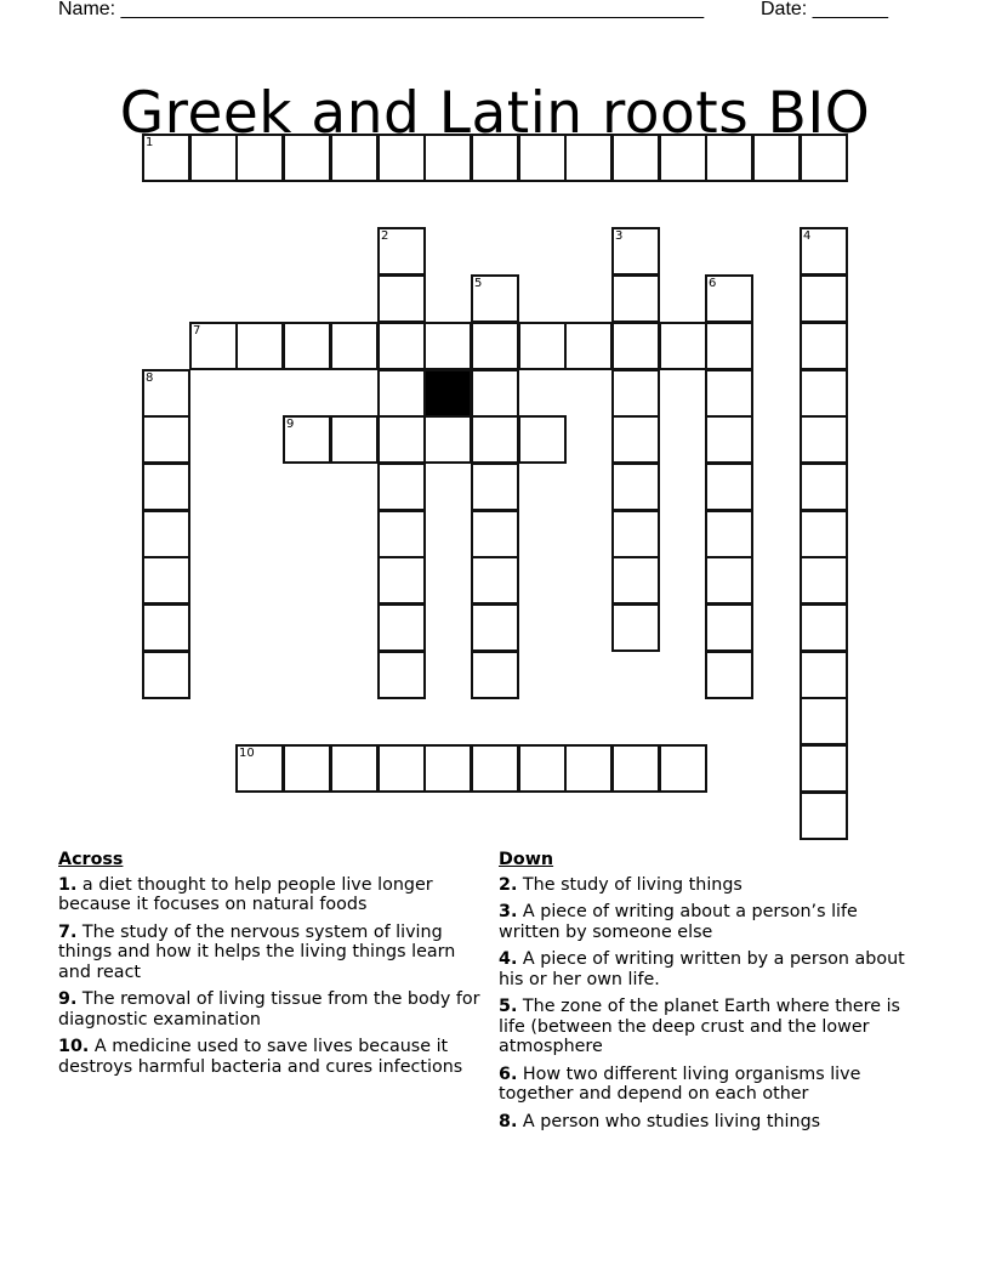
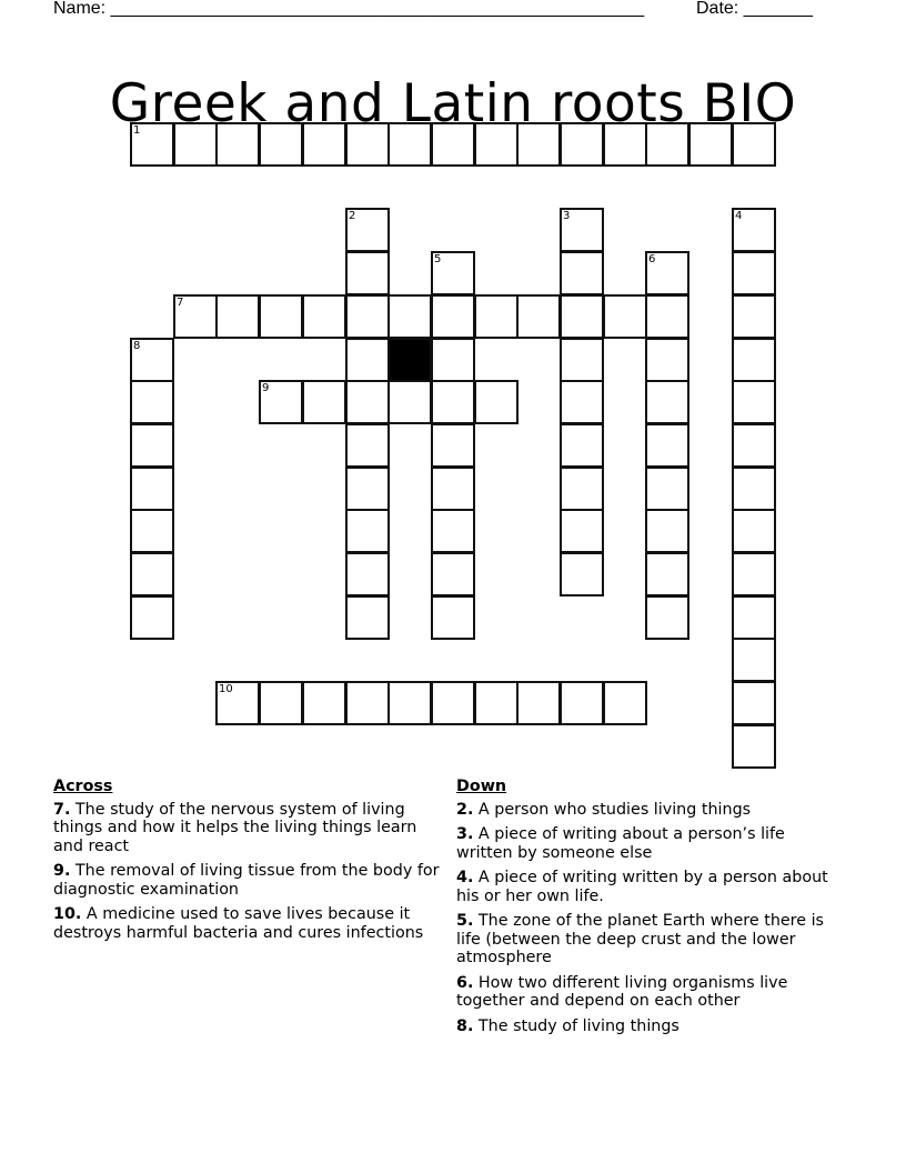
  Name: ______________________________________________________
  Date: _______
  Greek and Latin roots BIO
  1
  2
  3
  4
  5
  6
  7
  8
  9
  10
  Across
- 1. a diet thought to help people live longer because it focuses on natural foods
  7. The study of the nervous system of living things and how it helps the living things learn and react
  9. The removal of living tissue from the body for diagnostic examination
  10. A medicine used to save lives because it destroys harmful bacteria and cures infections
  Down
- 2. The study of living things
+ 2. A person who studies living things
  3. A piece of writing about a person’s life written by someone else
  4. A piece of writing written by a person about his or her own life.
  5. The zone of the planet Earth where there is life (between the deep crust and the lower atmosphere
  6. How two different living organisms live together and depend on each other
- 8. A person who studies living things
+ 8. The study of living things
